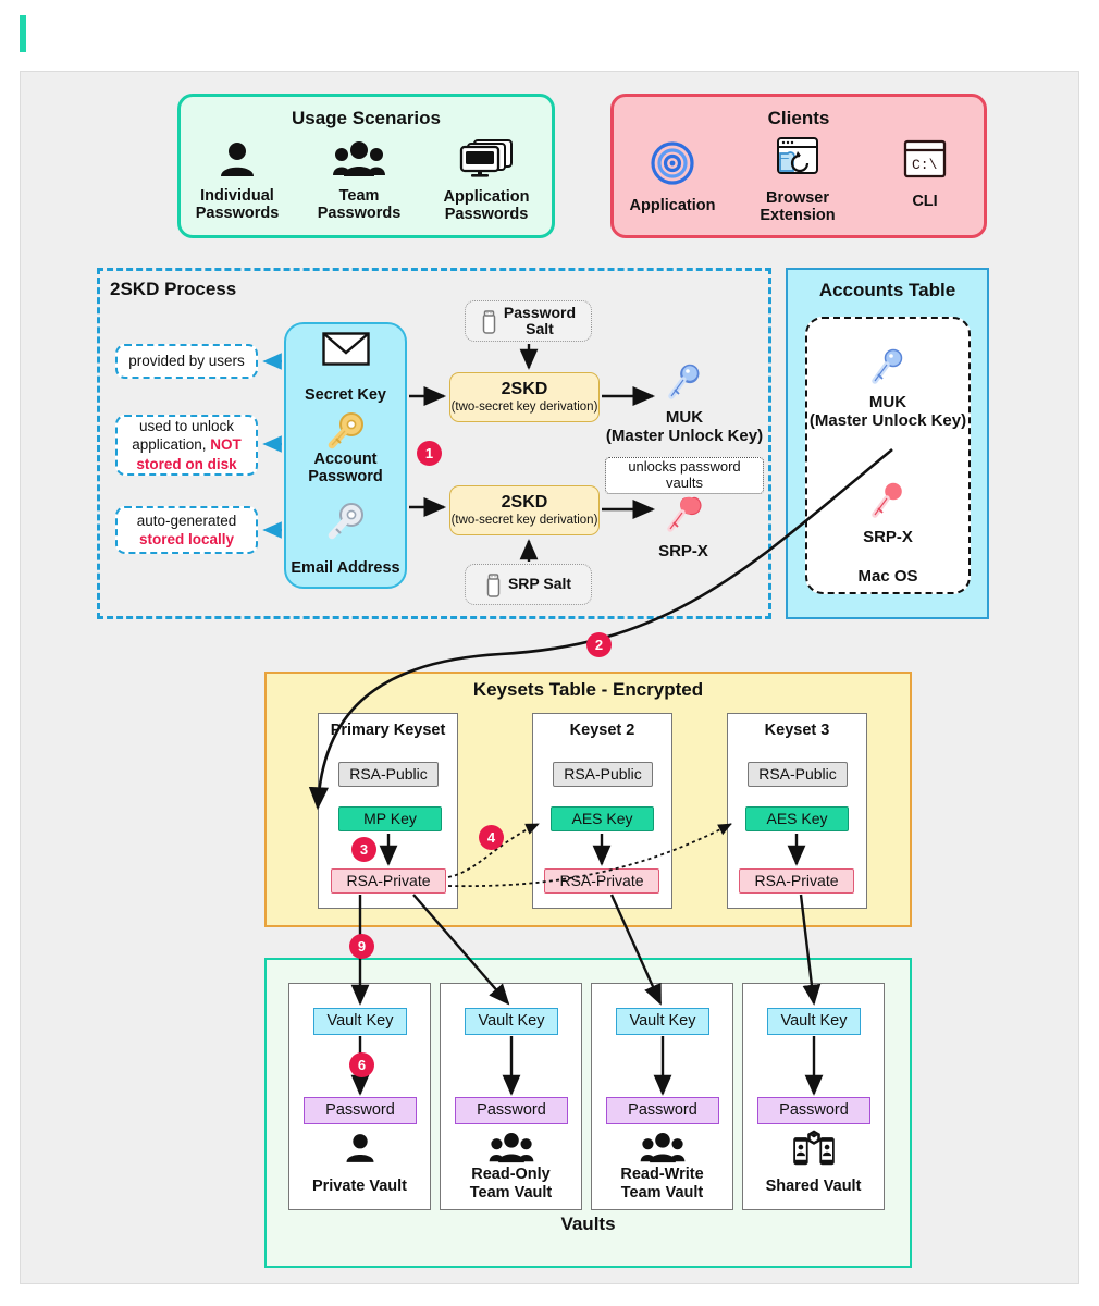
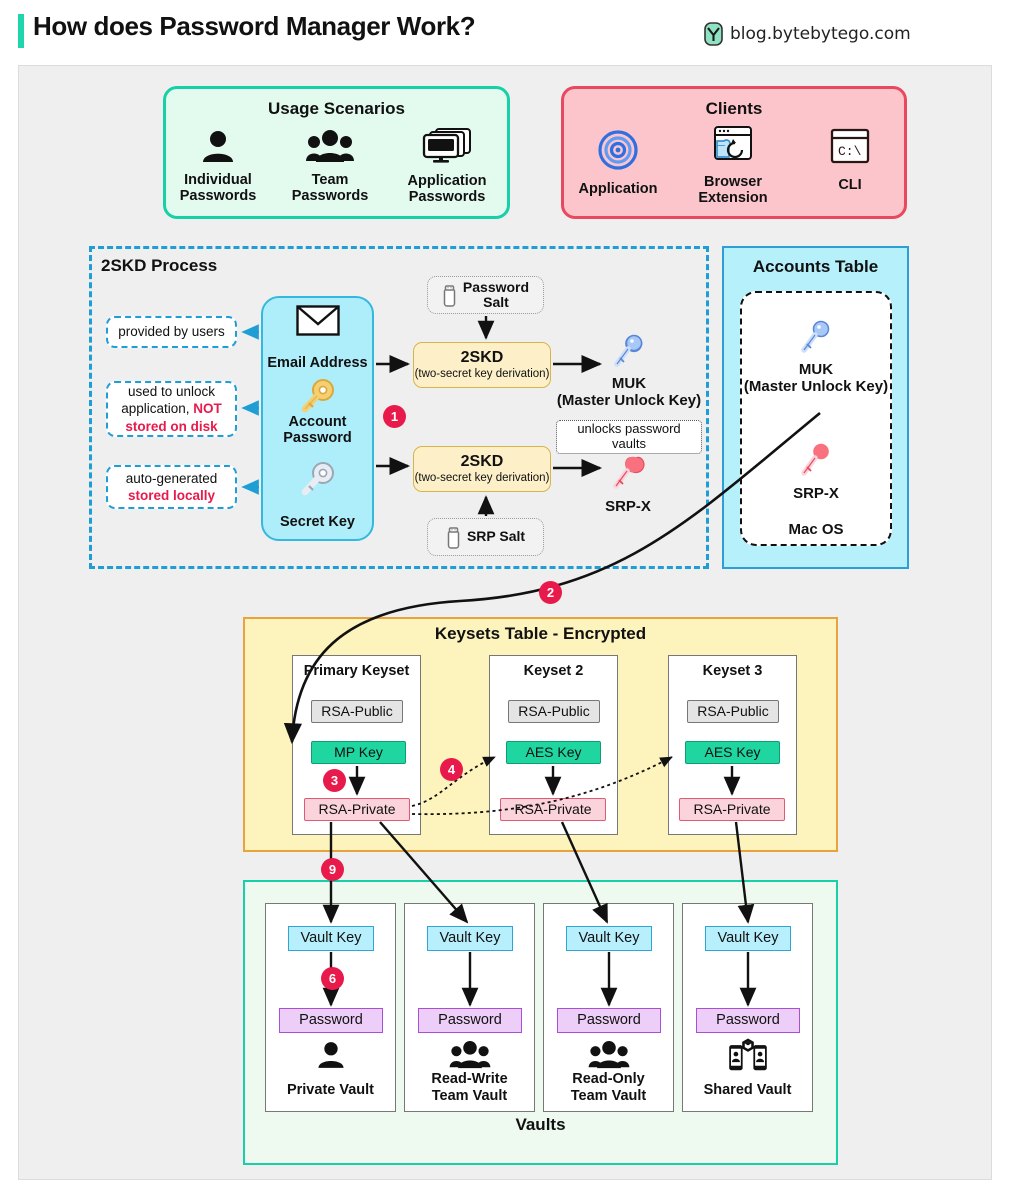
+ How does Password Manager Work?
+ blog.bytebytego.com
  Usage Scenarios
  Individual
  Passwords
  Team
  Passwords
  Application
  Passwords
  Clients
  Application
  Browser
  Extension
  C:\
  CLI
  2SKD Process
  provided by users
  used to unlock
  application, NOT
  stored on disk
  auto-generated
  stored locally
- Secret Key
+ Email Address
  Account
  Password
- Email Address
+ Secret Key
  Password
  Salt
  SRP Salt
  2SKD
  (two-secret key derivation)
  2SKD
  (two-secret key derivation)
  MUK
  (Master Unlock Key)
  unlocks password
  vaults
  SRP-X
  Accounts Table
  MUK
  (Master Unlock Key)
  SRP-X
  Mac OS
  Keysets Table - Encrypted
  Primary Keyset
  RSA-Public
  MP Key
  RSA-Private
  Keyset 2
  RSA-Public
  AES Key
  RSA-Private
  Keyset 3
  RSA-Public
  AES Key
  RSA-Private
  Vault Key
  Password
  Private Vault
  Vault Key
  Password
- Read-Only
+ Read-Write
  Team Vault
  Vault Key
  Password
- Read-Write
+ Read-Only
  Team Vault
  Vault Key
  Password
  Shared Vault
  Vaults
  1
  2
  3
  4
  9
  6
